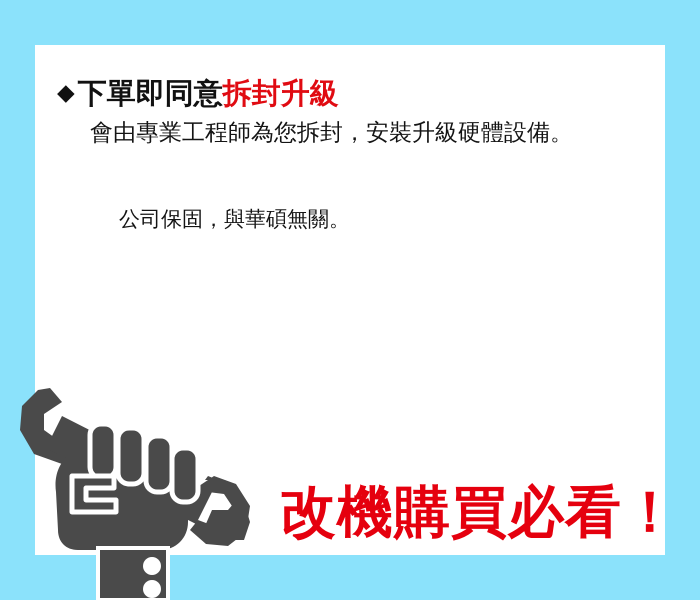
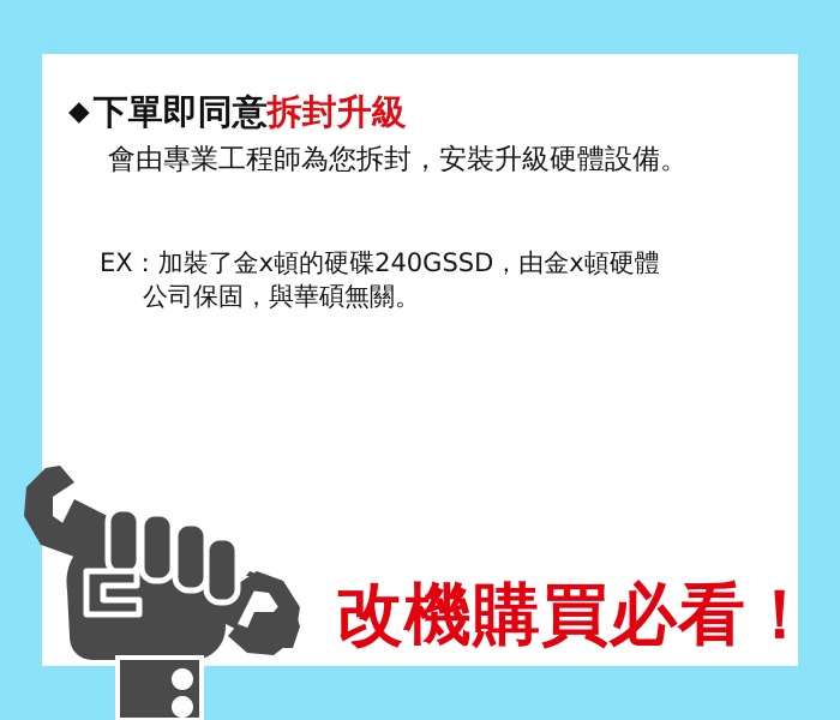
  ◆下單即同意拆封升級
  會由專業工程師為您拆封，安裝升級硬體設備。
+ EX：加裝了金x頓的硬碟240GSSD，由金x頓硬體
  公司保固，與華碩無關。
  改機購買必看！
